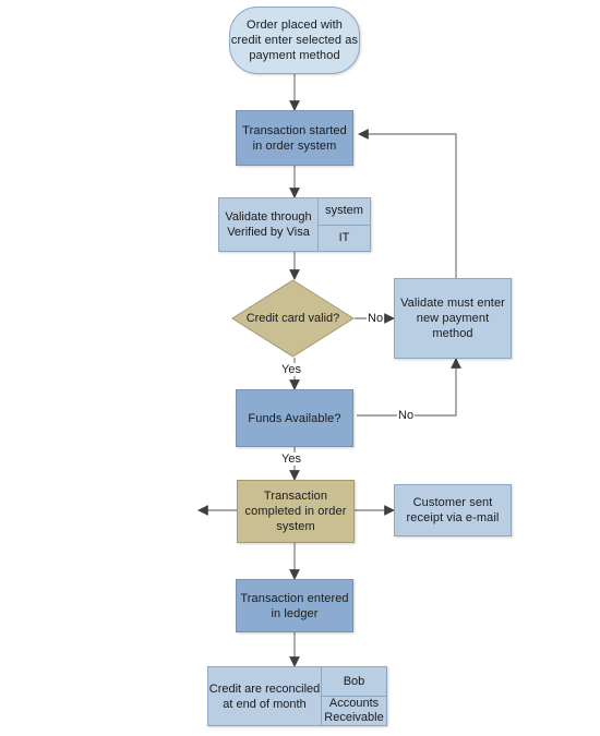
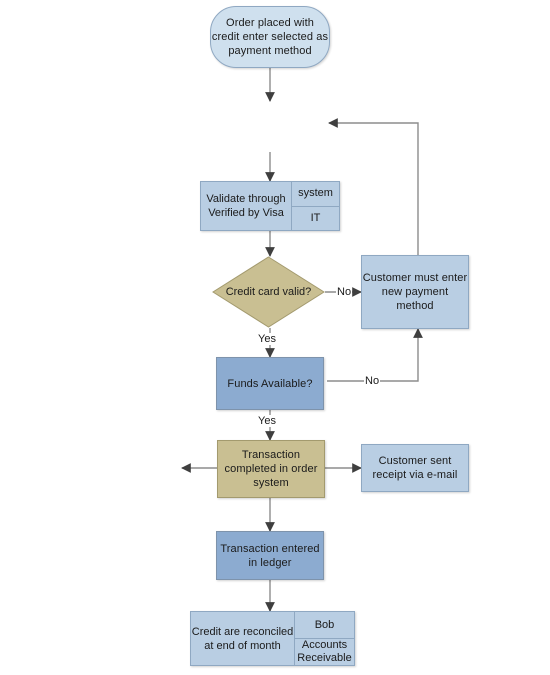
  Order placed with credit enter selected as payment method
- Transaction started in order system
  Validate through Verified by Visa
  system
  IT
  Credit card valid?
- Validate must enter new payment method
+ Customer must enter new payment method
  Funds Available?
  Transaction completed in order system
  Customer sent receipt via e-mail
  Transaction entered in ledger
  Credit are reconciled at end of month
  Bob
  Accounts Receivable
  No
  Yes
  No
  Yes
